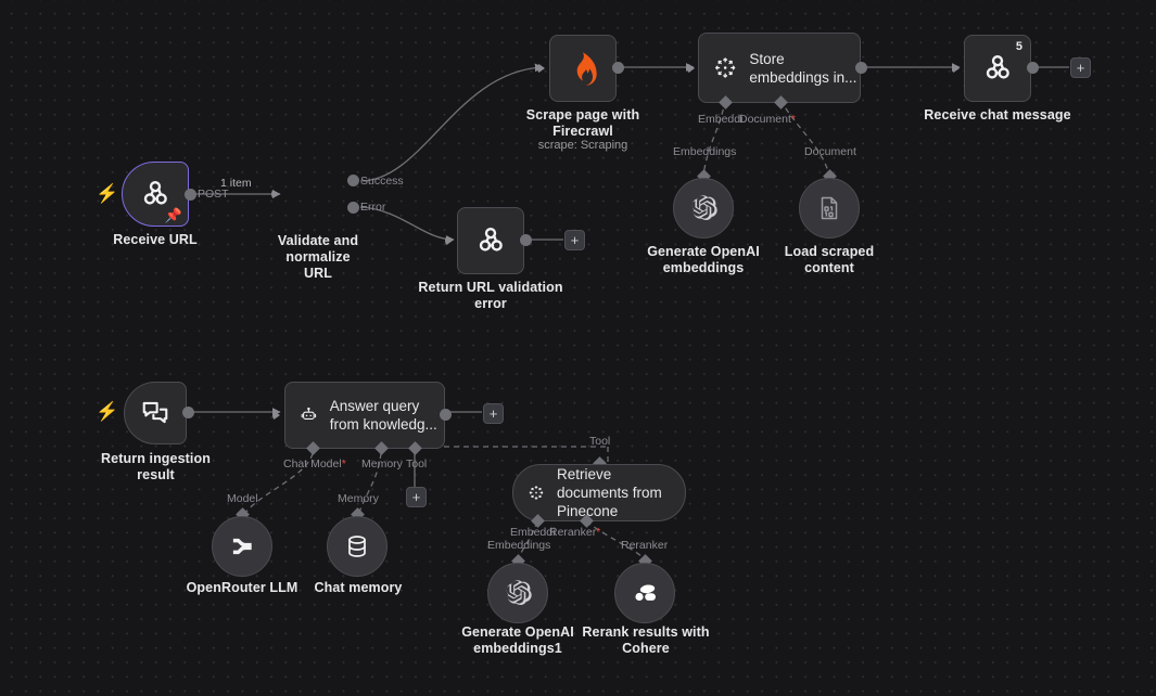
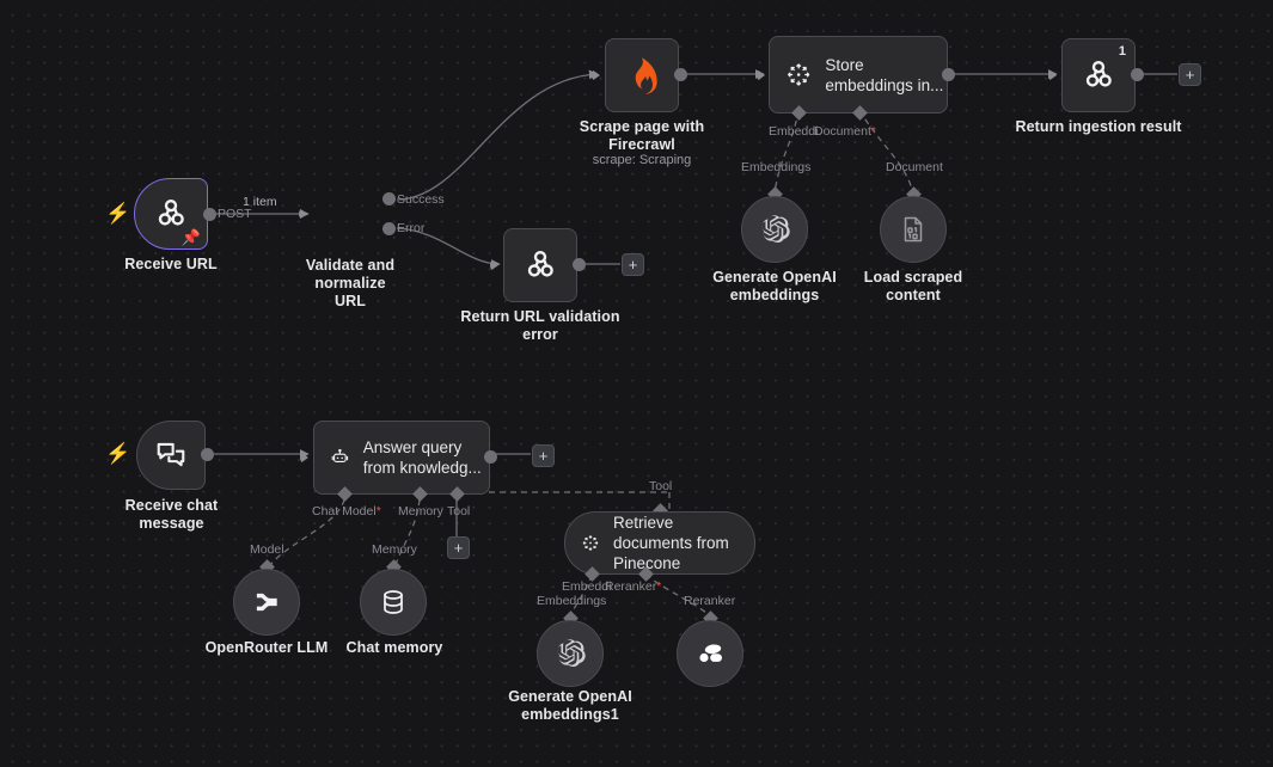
  ⚡
  📌
  Receive URL
  POST
  1 item
  Validate and normalize
  URL
  Success
  Error
  Scrape page with
  Firecrawl
  scrape: Scraping
  Store embeddings in...
  Embeddi
  Document*
- 5
+ 1
- Receive chat message
+ Return ingestion result
  +
  Return URL validation
  error
  +
  Embeddings
  Generate OpenAI
  embeddings
  Document
  Load scraped
  content
  ⚡
- Return ingestion result
+ Receive chat message
  Answer query from knowledg...
  +
  Chat Model*
  Memory
  Tool
  +
  Tool
  Retrieve documents from Pinecone
  Embeddi
  Reranker*
  Model
  OpenRouter LLM
  Memory
  Chat memory
  Embeddings
  Generate OpenAI
  embeddings1
  Reranker
- Rerank results with
- Cohere
